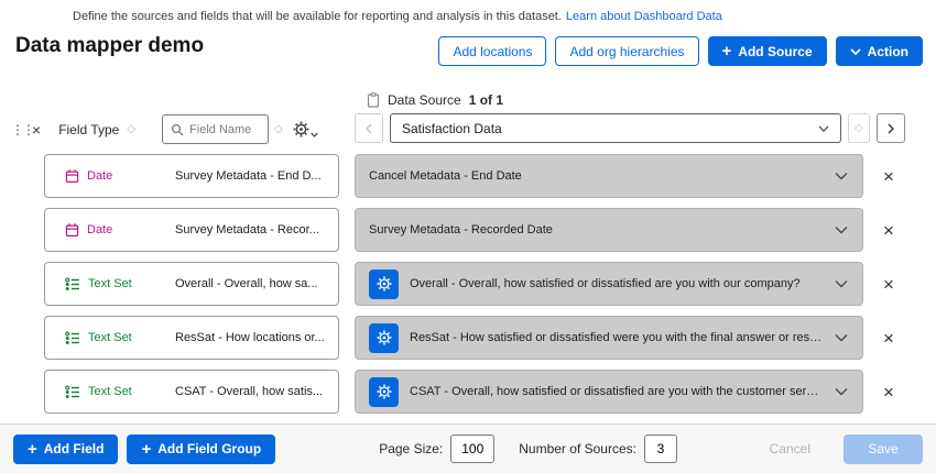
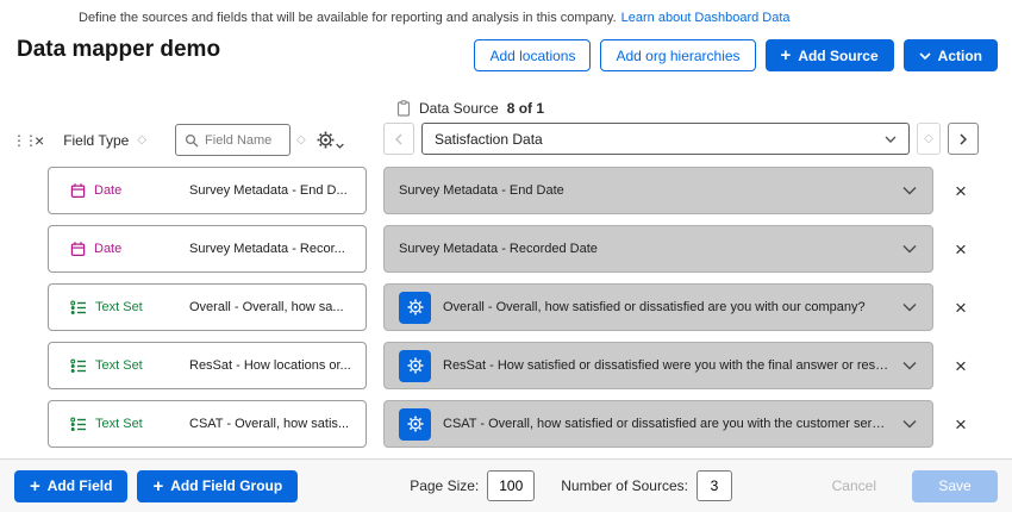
- Define the sources and fields that will be available for reporting and analysis in this dataset. Learn about Dashboard Data
+ Define the sources and fields that will be available for reporting and analysis in this company. Learn about Dashboard Data
  Data mapper demo
  Add locations
  Add org hierarchies
  +
  Add Source
  Action
  ⋮⋮
  ×
  Field Type
  ◇
  Field Name
  ◇
  Data Source
- 1 of 1
+ 8 of 1
  Satisfaction Data
  ◇
  Date
  Survey Metadata - End D...
- Cancel Metadata - End Date
+ Survey Metadata - End Date
  ×
  Date
  Survey Metadata - Recor...
  Survey Metadata - Recorded Date
  ×
  Text Set
  Overall - Overall, how sa...
  Overall - Overall, how satisfied or dissatisfied are you with our company?
  ×
  Text Set
  ResSat - How locations or...
  ResSat - How satisfied or dissatisfied were you with the final answer or resolu
  ×
  Text Set
  CSAT - Overall, how satis...
  CSAT - Overall, how satisfied or dissatisfied are you with the customer servic
  ×
  +
  Add Field
  +
  Add Field Group
  Page Size:
  100
  Number of Sources:
  3
  Cancel
  Save
